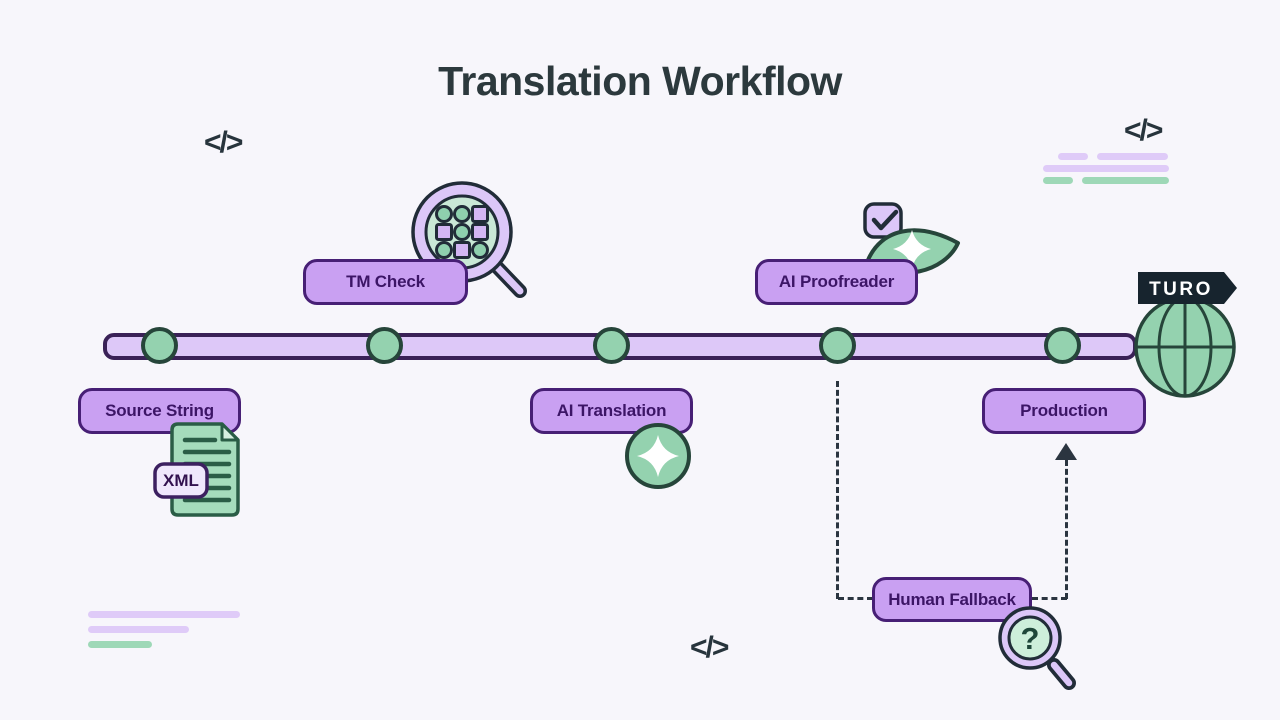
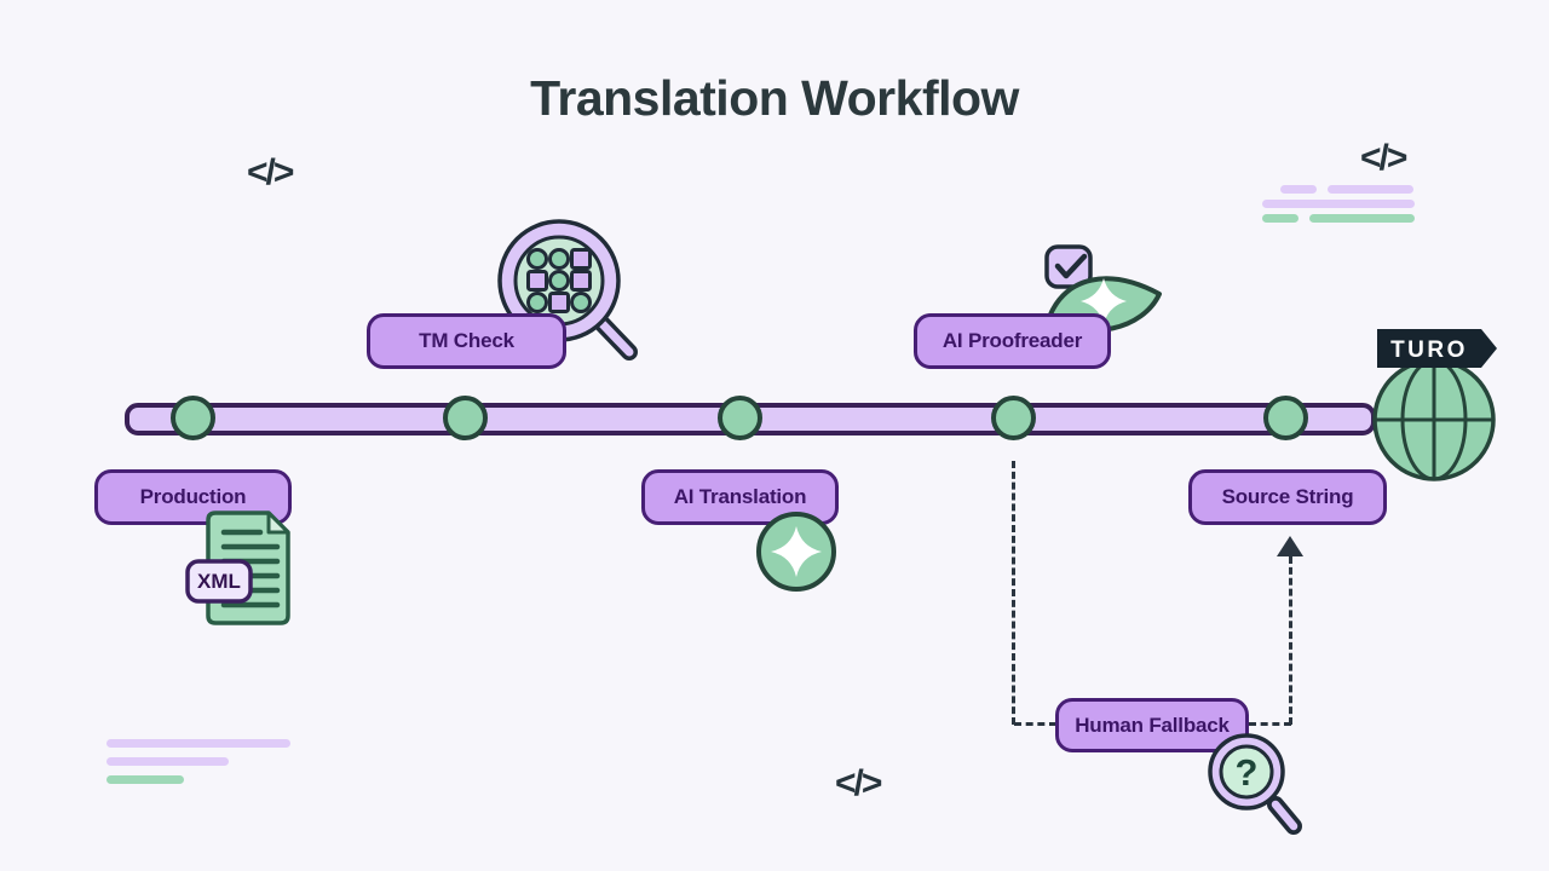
  Translation Workflow
  </>
  </>
  </>
- Source String
+ Production
  TM Check
  AI Translation
  AI Proofreader
- Production
+ Source String
  Human Fallback
  XML
  ?
  TURO
